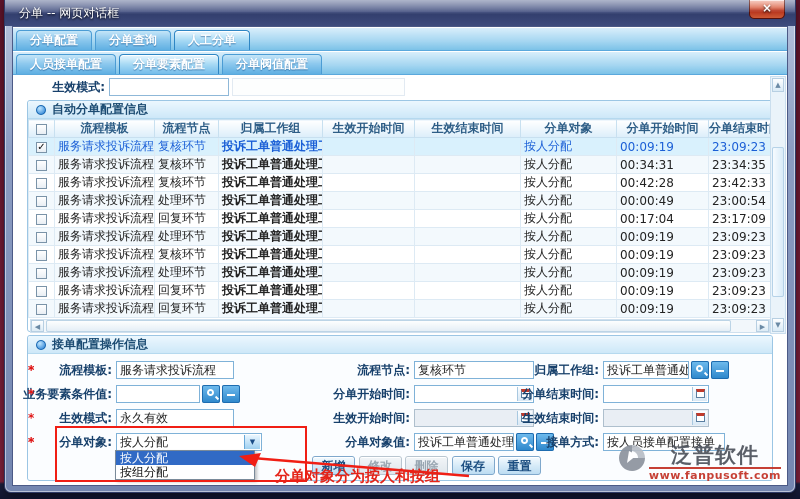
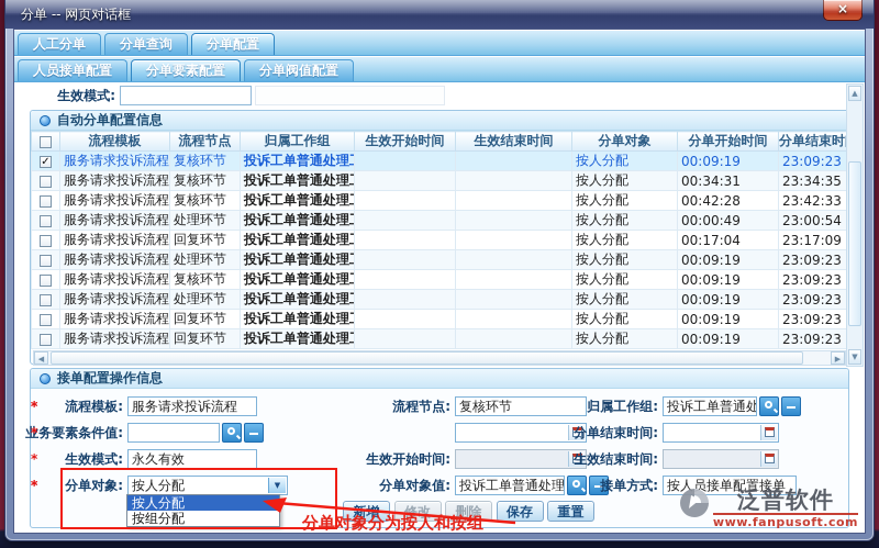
  分单 -- 网页对话框
- 分单配置
+ 人工分单
  分单查询
- 人工分单
+ 分单配置
  人员接单配置
  分单要素配置
  分单阀值配置
  生效模式:
  自动分单配置信息
  	流程模板	流程节点	归属工作组	生效开始时间	生效结束时间	分单对象	分单开始时间	分单结束时
  ✓	服务请求投诉流程	复核环节	投诉工单普通处理			按人分配	00:09:19	23:09:23
  	服务请求投诉流程	复核环节	投诉工单普通处理			按人分配	00:34:31	23:34:35
  	服务请求投诉流程	复核环节	投诉工单普通处理			按人分配	00:42:28	23:42:33
  	服务请求投诉流程	处理环节	投诉工单普通处理			按人分配	00:00:49	23:00:54
  	服务请求投诉流程	回复环节	投诉工单普通处理			按人分配	00:17:04	23:17:09
  	服务请求投诉流程	处理环节	投诉工单普通处理			按人分配	00:09:19	23:09:23
  	服务请求投诉流程	复核环节	投诉工单普通处理			按人分配	00:09:19	23:09:23
  	服务请求投诉流程	处理环节	投诉工单普通处理			按人分配	00:09:19	23:09:23
  	服务请求投诉流程	回复环节	投诉工单普通处理			按人分配	00:09:19	23:09:23
  	服务请求投诉流程	回复环节	投诉工单普通处理			按人分配	00:09:19	23:09:23
  ◀
  ▶
  ▲
  ▼
  接单配置操作信息
  流程模板:
  服务请求投诉流程
  流程节点:
  复核环节
  归属工作组:
  投诉工单普通处
  业务要素条件值:
- 分单开始时间:
  分单结束时间:
  生效模式:
  永久有效
  生效开始时间:
  生效结束时间:
  分单对象:
  按人分配
  ▼
  分单对象值:
  投诉工单普通处理
  接单方式:
  按人员接单配置接单
  修改
  删除
  保存
  重置
  按人分配
  按组分配
  分单对象分为按人和按组
  泛普软件
  www.fanpusoft.com
